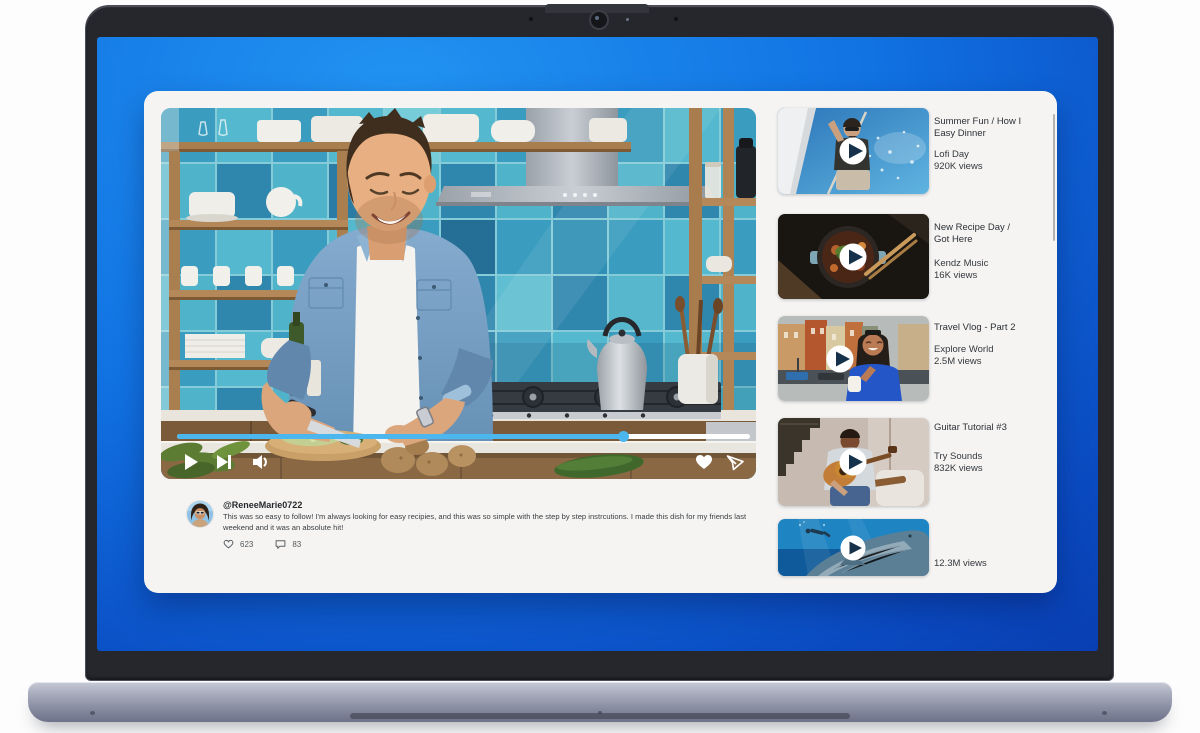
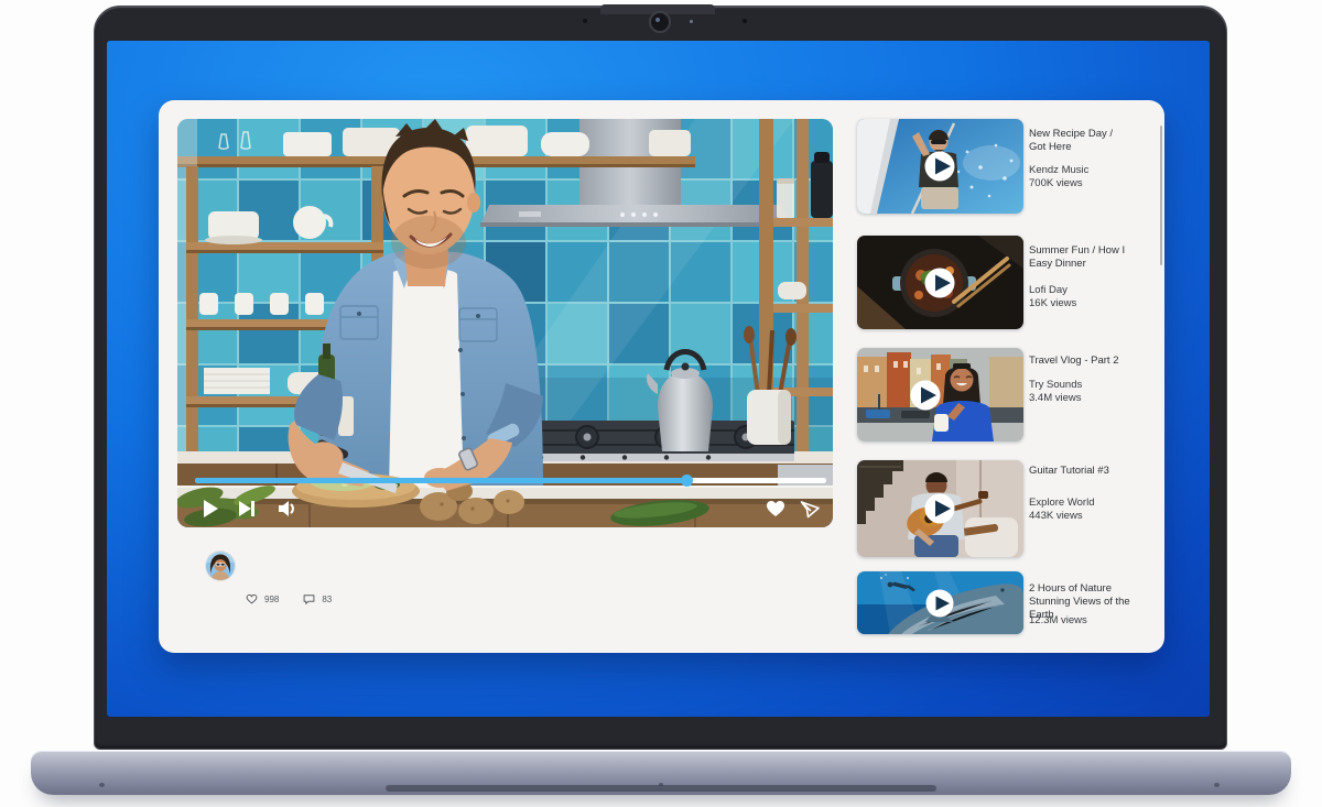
- @ReneeMarie0722
- This was so easy to follow! I'm always looking for easy recipies, and this was so simple with the step by step instrcutions. I made this dish for my friends last weekend and it was an absolute hit!
- 623
+ 998
  83
- Summer Fun / How I
+ New Recipe Day /
- Easy Dinner
+ Got Here
- Lofi Day
+ Kendz Music
- 920K views
+ 700K views
- New Recipe Day /
+ Summer Fun / How I
- Got Here
+ Easy Dinner
- Kendz Music
+ Lofi Day
  16K views
  Travel Vlog - Part 2
- Explore World
+ Try Sounds
- 2.5M views
+ 3.4M views
  Guitar Tutorial #3
- Try Sounds
+ Explore World
- 832K views
+ 443K views
+ 2 Hours of Nature
+ Stunning Views of the Earth
  12.3M views
